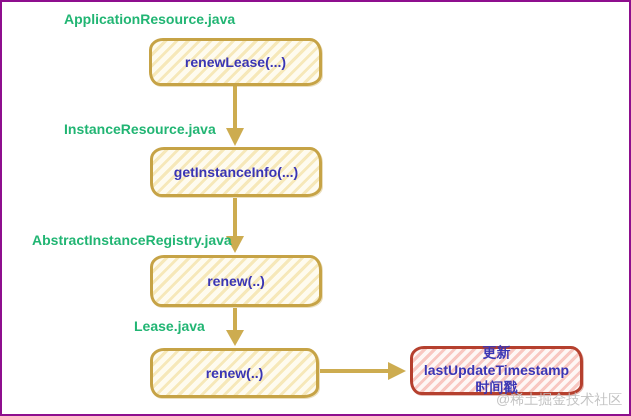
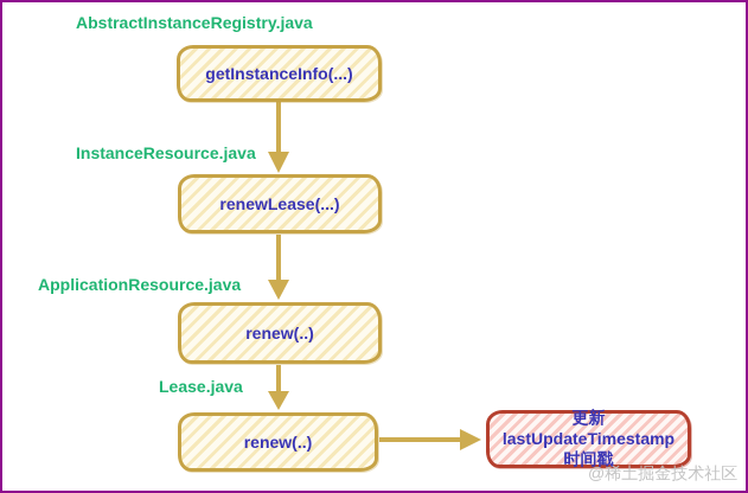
- ApplicationResource.java
+ AbstractInstanceRegistry.java
- renewLease(...)
+ getInstanceInfo(...)
  InstanceResource.java
- getInstanceInfo(...)
+ renewLease(...)
- AbstractInstanceRegistry.java
+ ApplicationResource.java
  renew(..)
  Lease.java
  renew(..)
  更新lastUpdateTimestamp
  时间戳
  @稀土掘金技术社区
